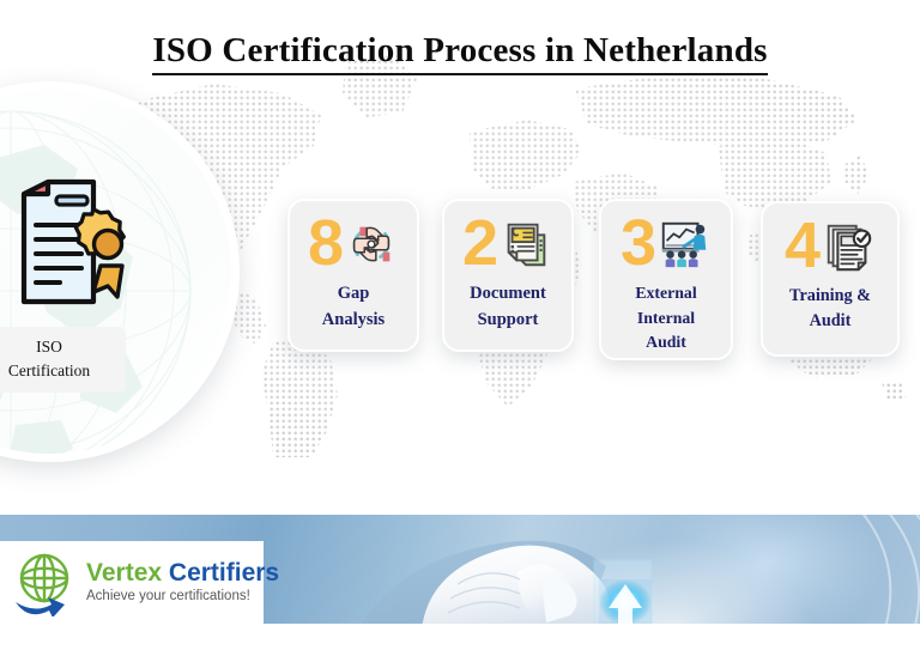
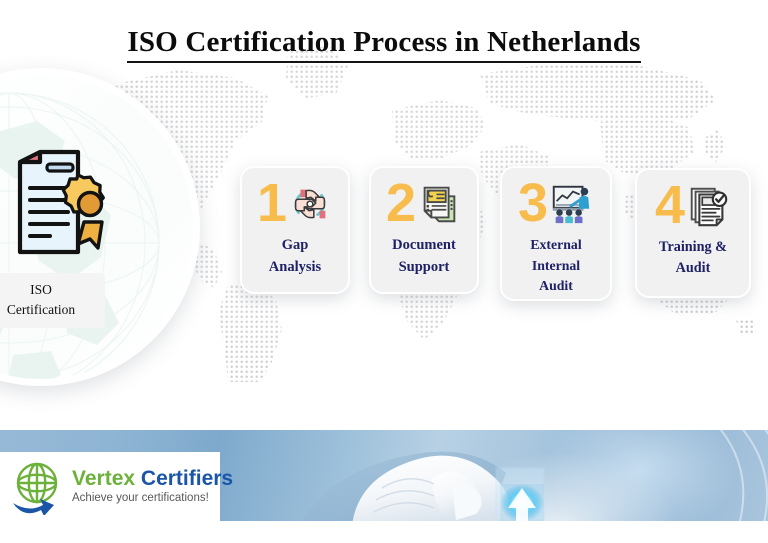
  ISO Certification Process in Netherlands
  ISO
  Certification
- 8
+ 1
  Gap
  Analysis
  2
  Document
  Support
  3
  External
  Internal
  Audit
  4
  Training &
  Audit
  Vertex Certifiers
  Achieve your certifications!
